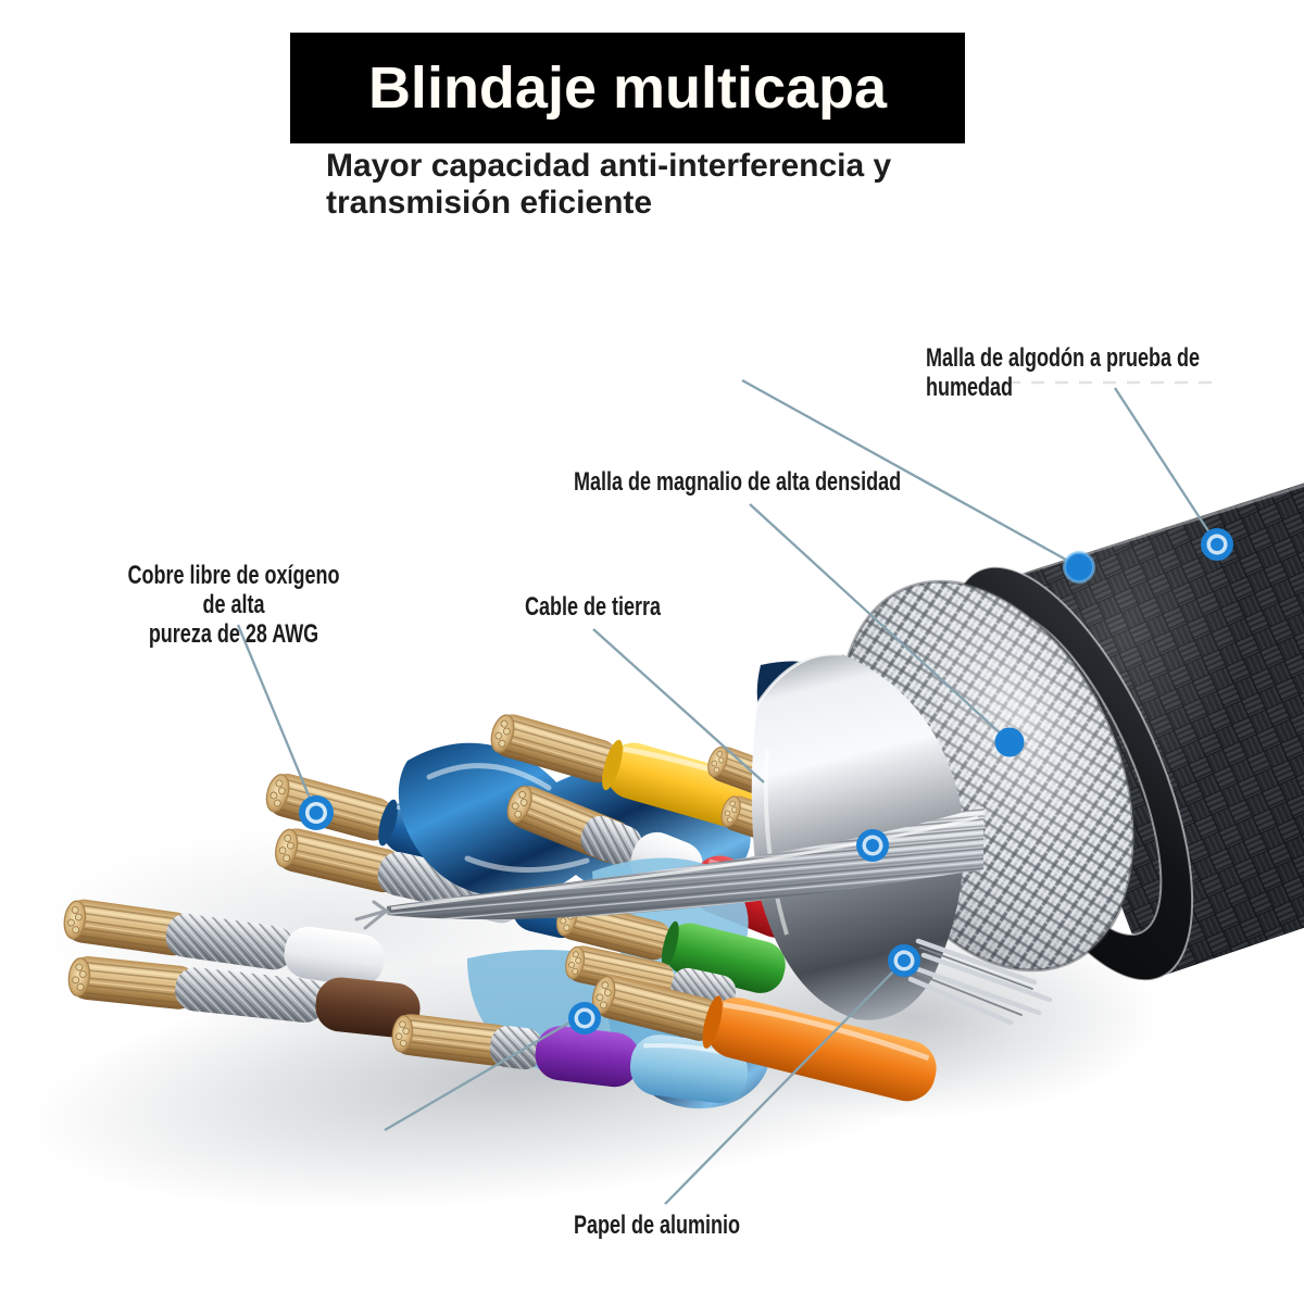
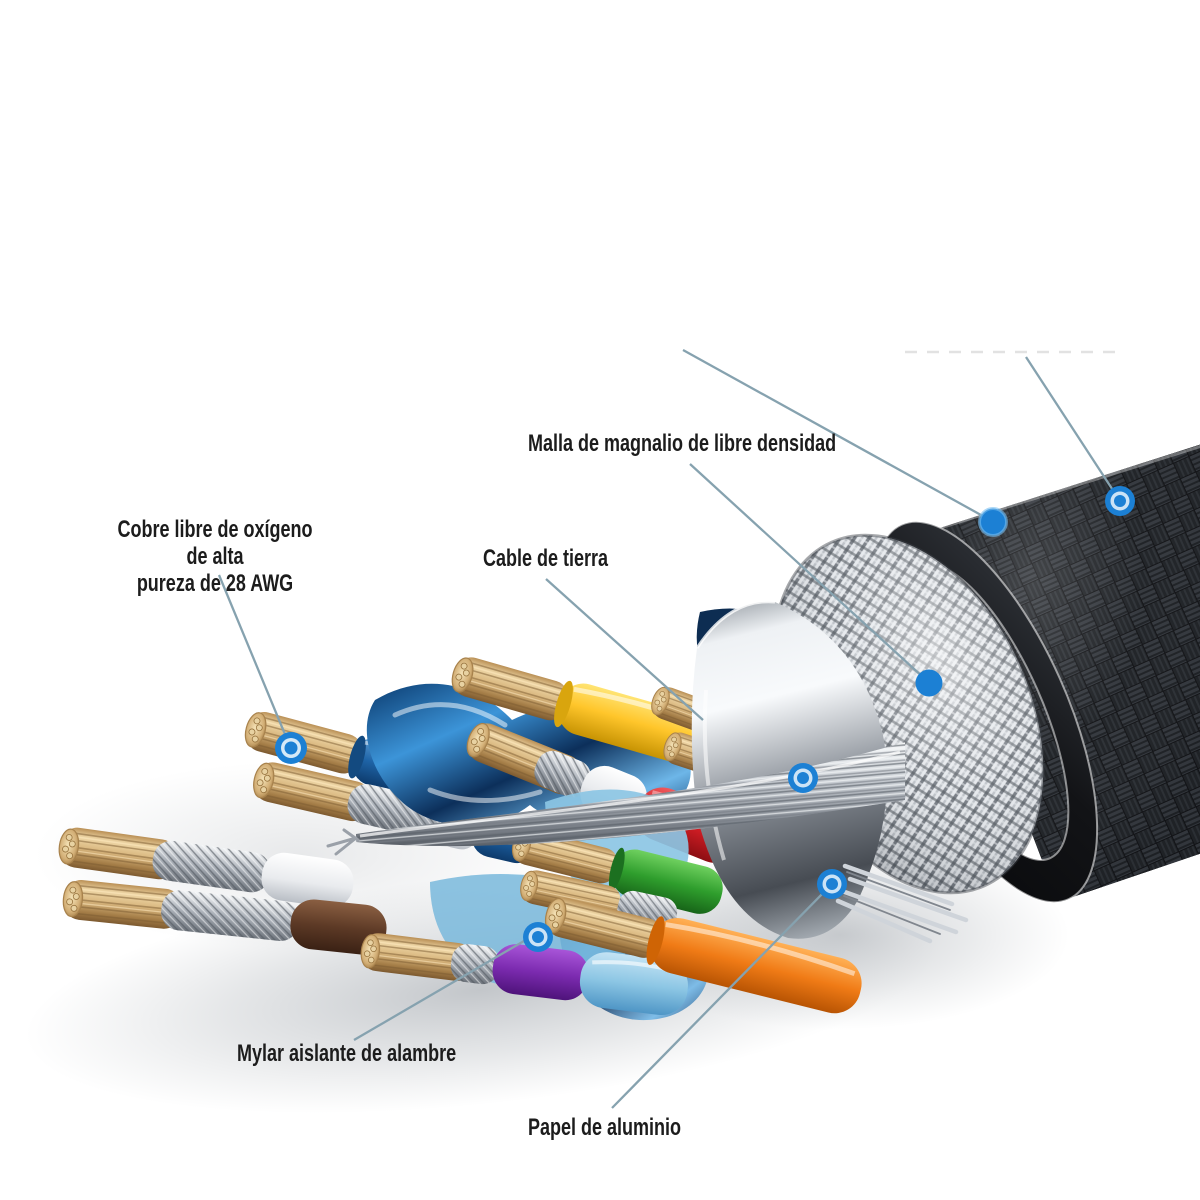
- Blindaje multicapa
- Mayor capacidad anti-interferencia y
- transmisión eficiente
- Malla de algodón a prueba de humedad
- Malla de magnalio de alta densidad
+ Malla de magnalio de libre densidad
  Cobre libre de oxígeno de alta
  pureza de 28 AWG
  Cable de tierra
+ Mylar aislante de alambre
  Papel de aluminio
